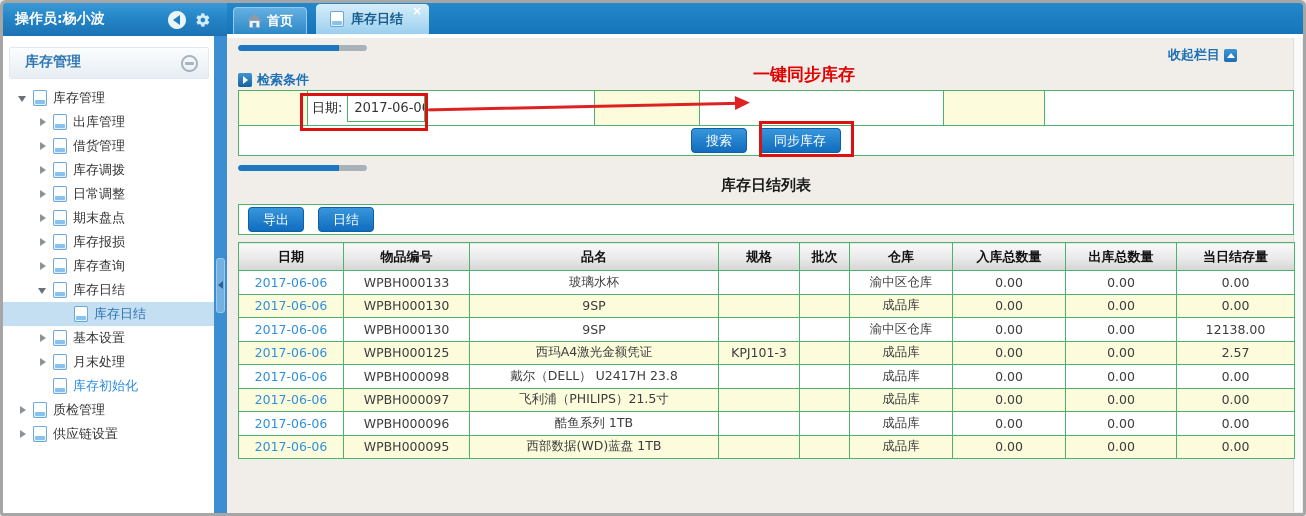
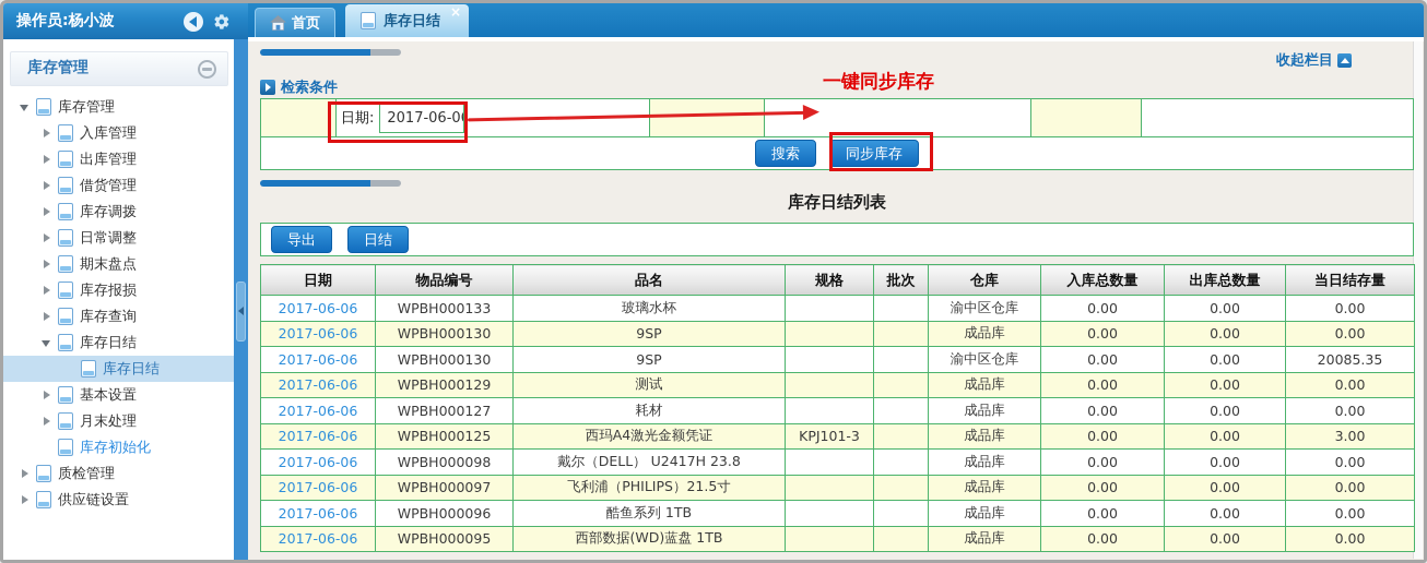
  操作员:杨小波
  库存管理
  库存管理
+ 入库管理
  出库管理
  借货管理
  库存调拨
  日常调整
  期末盘点
  库存报损
  库存查询
  库存日结
  库存日结
  基本设置
  月末处理
  库存初始化
  质检管理
  供应链设置
  首页
  库存日结
  ×
  收起栏目
  检索条件
  日期:
  2017-06-0
  搜索
  同步库存
  一键同步库存
  库存日结列表
  导出
  日结
  日期	物品编号	品名	规格	批次	仓库	入库总数量	出库总数量	当日结存量
  2017-06-06	WPBH000133	玻璃水杯			渝中区仓库	0.00	0.00	0.00
  2017-06-06	WPBH000130	9SP			成品库	0.00	0.00	0.00
- 2017-06-06	WPBH000130	9SP			渝中区仓库	0.00	0.00	12138.00
+ 2017-06-06	WPBH000130	9SP			渝中区仓库	0.00	0.00	20085.35
+ 2017-06-06	WPBH000129	测试			成品库	0.00	0.00	0.00
+ 2017-06-06	WPBH000127	耗材			成品库	0.00	0.00	0.00
- 2017-06-06	WPBH000125	西玛A4激光金额凭证	KPJ101-3		成品库	0.00	0.00	2.57
+ 2017-06-06	WPBH000125	西玛A4激光金额凭证	KPJ101-3		成品库	0.00	0.00	3.00
  2017-06-06	WPBH000098	戴尔（DELL） U2417H 23.8			成品库	0.00	0.00	0.00
  2017-06-06	WPBH000097	飞利浦（PHILIPS）21.5寸			成品库	0.00	0.00	0.00
  2017-06-06	WPBH000096	酷鱼系列 1TB			成品库	0.00	0.00	0.00
  2017-06-06	WPBH000095	西部数据(WD)蓝盘 1TB			成品库	0.00	0.00	0.00
